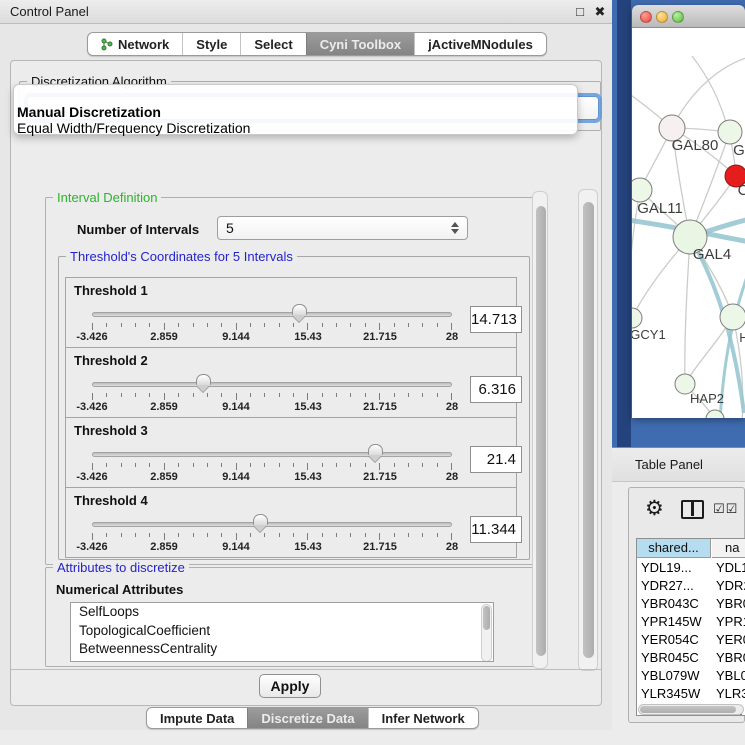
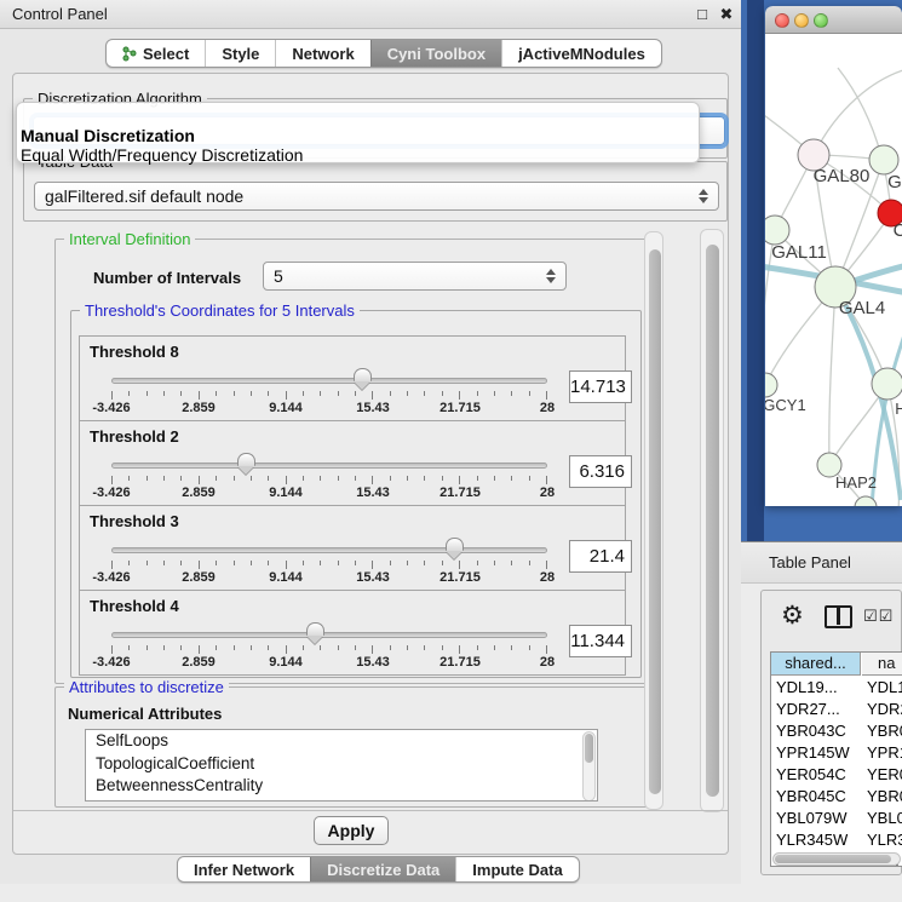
  Control Panel
  □
  ✖
- Network
+ Select
  Style
- Select
+ Network
  Cyni Toolbox
  jActiveMNodules
  Discretization Algorithm
+ galFiltered.sif default node
  Interval Definition
  Number of Intervals
  5
  Threshold's Coordinates for 5 Intervals
- Threshold 1
+ Threshold 8
  -3.426
  2.859
  9.144
  15.43
  21.715
  28
  14.713
  Threshold 2
  -3.426
  2.859
  9.144
  15.43
  21.715
  28
  6.316
  Threshold 3
  -3.426
  2.859
  9.144
  15.43
  21.715
  28
  21.4
  Threshold 4
  -3.426
  2.859
  9.144
  15.43
  21.715
  28
  11.344
  Attributes to discretize
  Numerical Attributes
  SelfLoops
  TopologicalCoefficient
  BetweennessCentrality
  Apply
  Manual Discretization
  Equal Width/Frequency Discretization
- Impute Data
+ Infer Network
  Discretize Data
- Infer Network
+ Impute Data
  GAL80
  C
  GAL11
  GAL4
  GCY1
  H
  HAP2
  Table Panel
  ⚙
  ☑☑
  shared...
  na
  YDL19...
  YDL
  YDR27...
  YDR
  YBR043C
  YBR
  YPR145W
  YPR
  YER054C
  YER
  YBR045C
  YBR
  YBL079W
  YBL0
  YLR345W
  YLR
